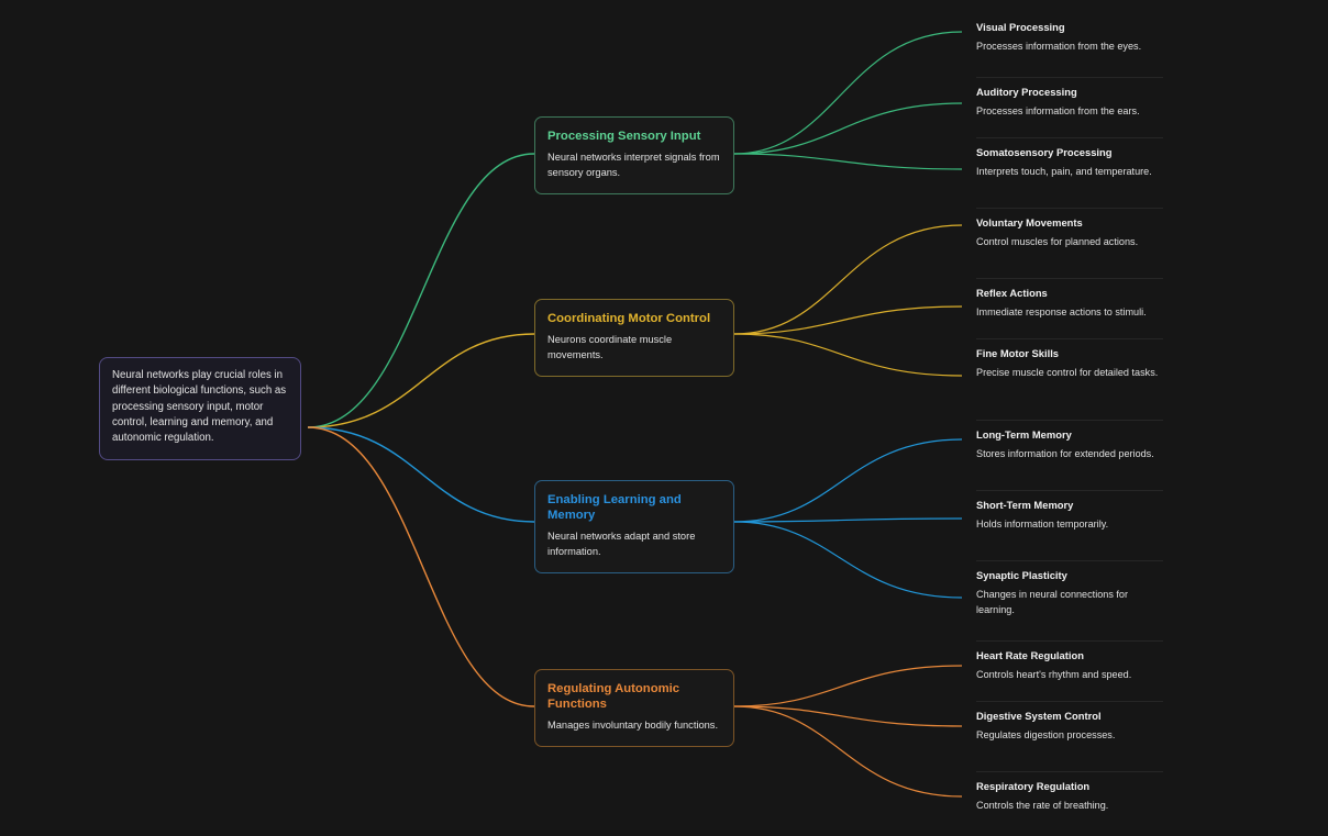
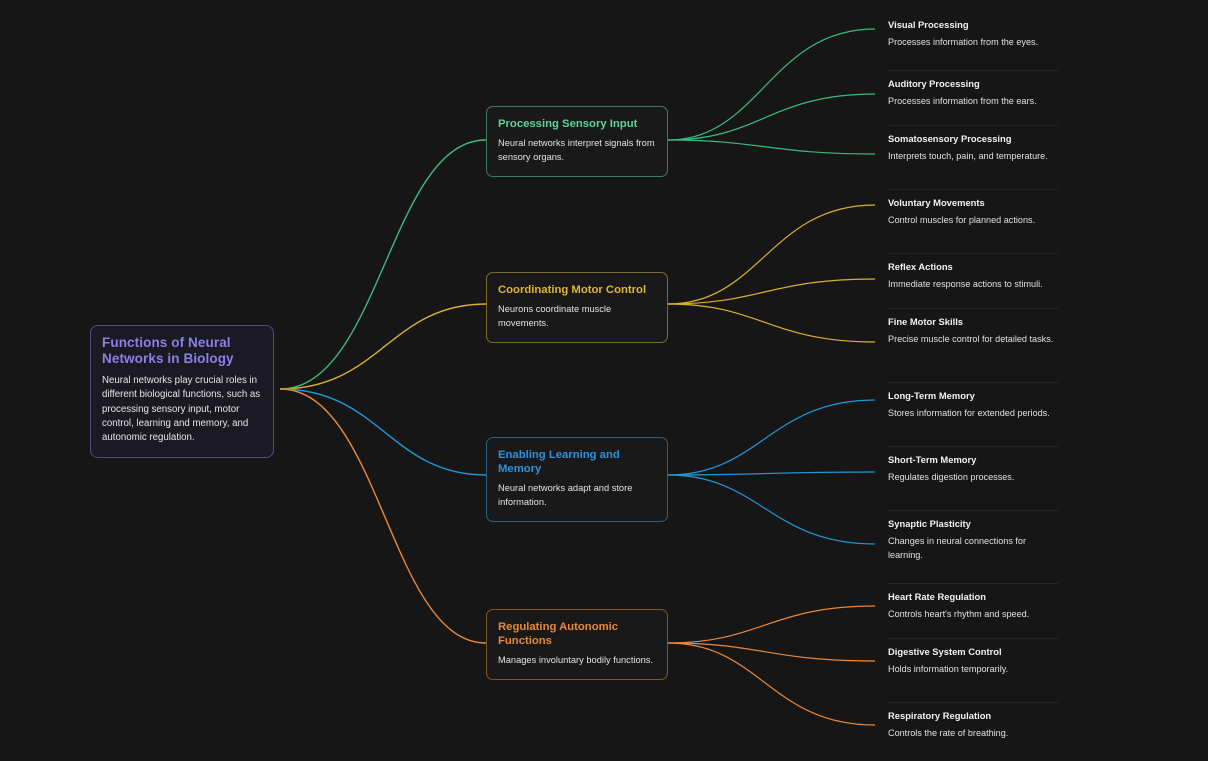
+ Functions of Neural Networks in Biology
  Neural networks play crucial roles in different biological functions, such as processing sensory input, motor control, learning and memory, and autonomic regulation.
  Processing Sensory Input
  Neural networks interpret signals from sensory organs.
  Coordinating Motor Control
  Neurons coordinate muscle movements.
  Enabling Learning and Memory
  Neural networks adapt and store information.
  Regulating Autonomic Functions
  Manages involuntary bodily functions.
  Visual Processing
  Processes information from the eyes.
  Auditory Processing
  Processes information from the ears.
  Somatosensory Processing
  Interprets touch, pain, and temperature.
  Voluntary Movements
  Control muscles for planned actions.
  Reflex Actions
  Immediate response actions to stimuli.
  Fine Motor Skills
  Precise muscle control for detailed tasks.
  Long-Term Memory
  Stores information for extended periods.
  Short-Term Memory
- Holds information temporarily.
+ Regulates digestion processes.
  Synaptic Plasticity
  Changes in neural connections for learning.
  Heart Rate Regulation
  Controls heart's rhythm and speed.
  Digestive System Control
- Regulates digestion processes.
+ Holds information temporarily.
  Respiratory Regulation
  Controls the rate of breathing.
